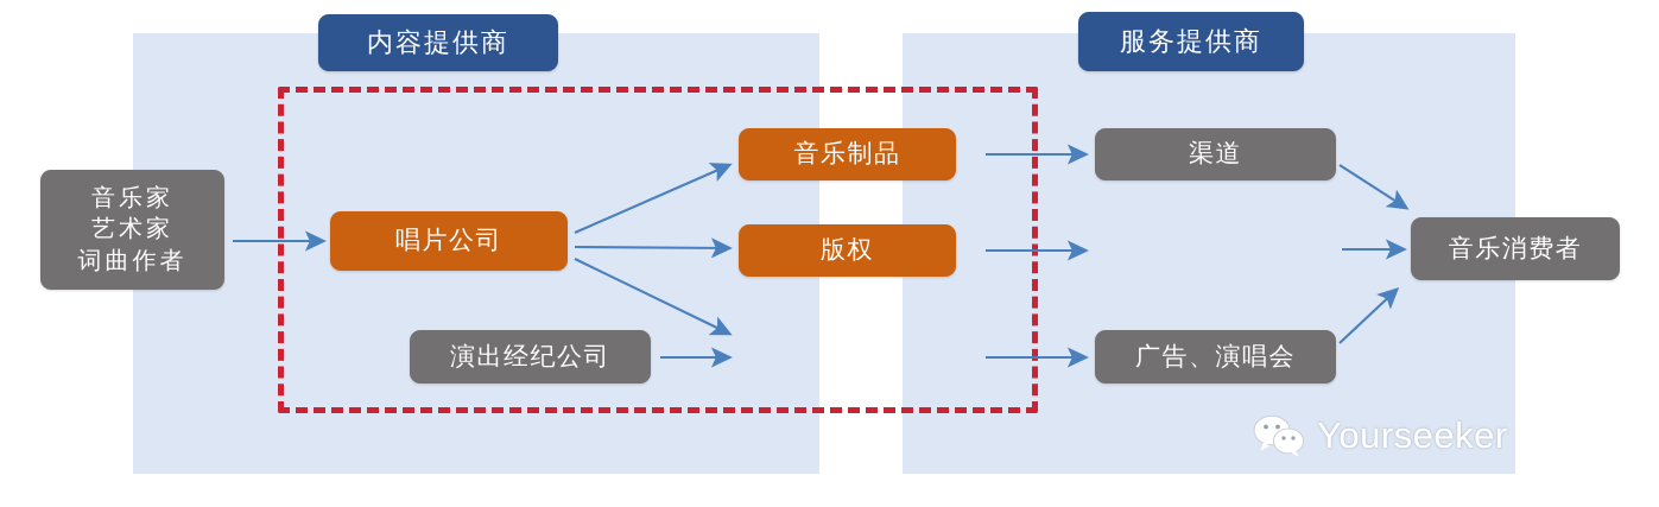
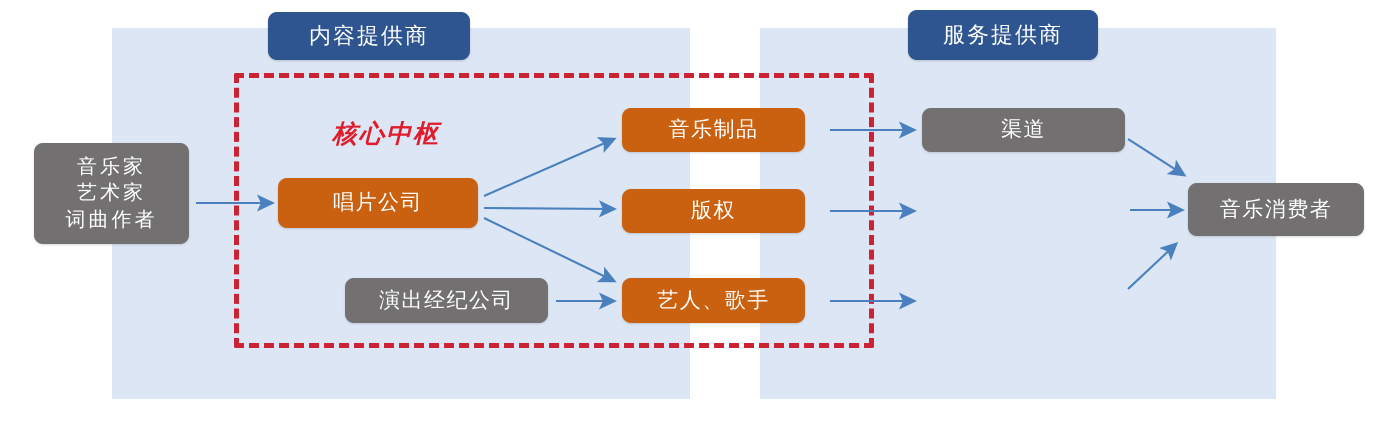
  内容提供商
  服务提供商
+ 核心中枢
  音乐家
  艺术家
  词曲作者
  唱片公司
  演出经纪公司
  音乐制品
  版权
+ 艺人、歌手
  渠道
- 广告、演唱会
  音乐消费者
- Yourseeker
